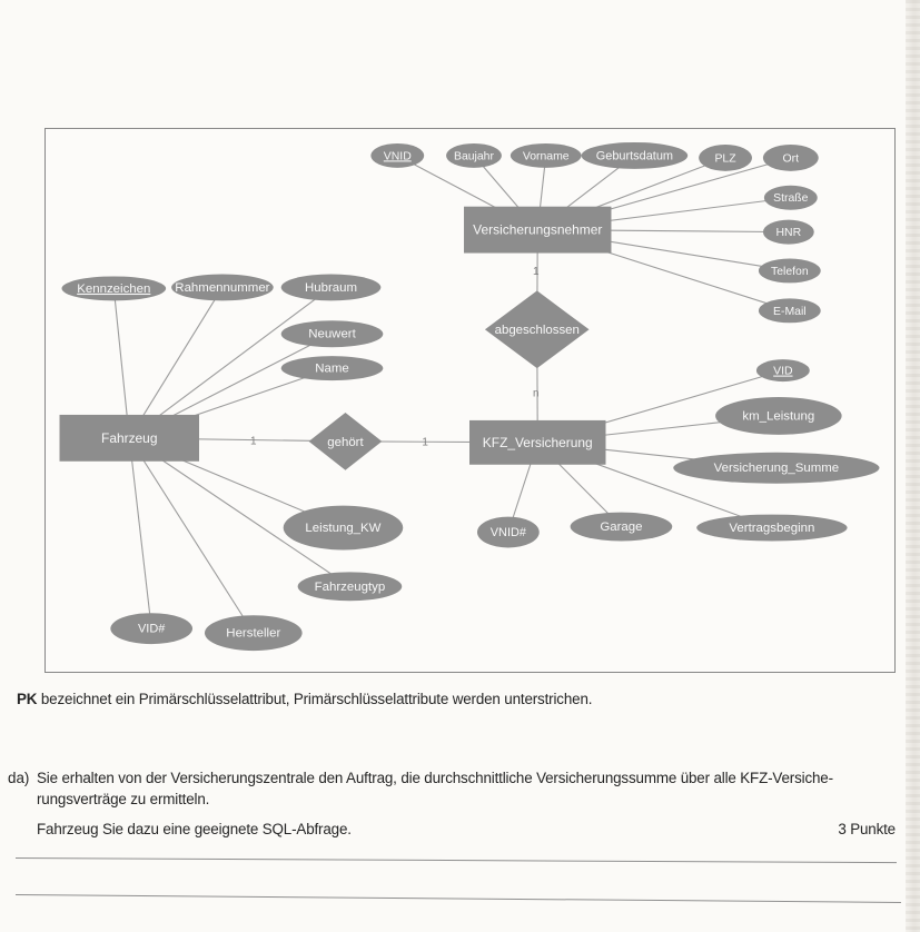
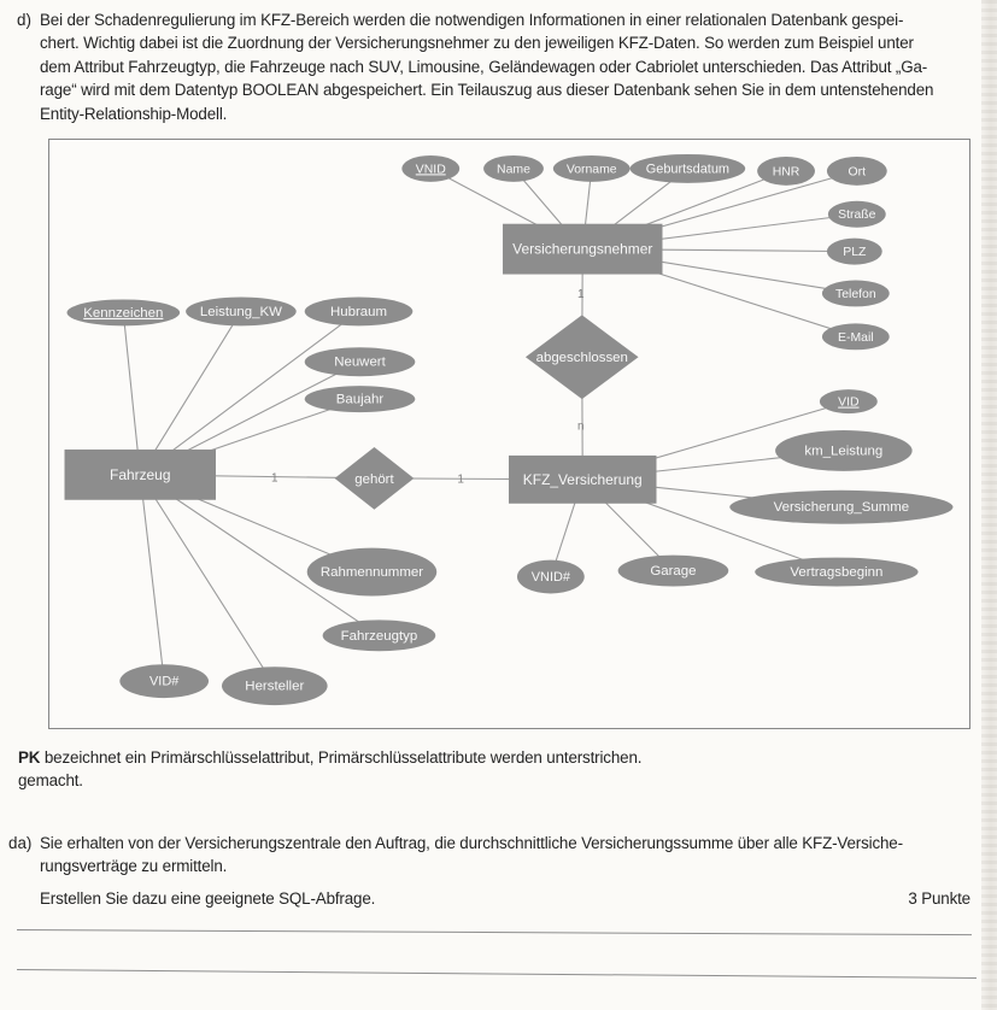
+ d)
+ Bei der Schadenregulierung im KFZ-Bereich werden die notwendigen Informationen in einer relationalen Datenbank gespei-
+ chert. Wichtig dabei ist die Zuordnung der Versicherungsnehmer zu den jeweiligen KFZ-Daten. So werden zum Beispiel unter
+ dem Attribut Fahrzeugtyp, die Fahrzeuge nach SUV, Limousine, Geländewagen oder Cabriolet unterschieden. Das Attribut „Ga-
+ rage“ wird mit dem Datentyp BOOLEAN abgespeichert. Ein Teilauszug aus dieser Datenbank sehen Sie in dem untenstehenden
+ Entity-Relationship-Modell.
  VNID
- Baujahr
+ Name
  Vorname
  Geburtsdatum
- PLZ
+ HNR
  Ort
  Straße
- HNR
+ PLZ
  Telefon
  E-Mail
  Kennzeichen
- Rahmennummer
+ Leistung_KW
  Hubraum
  Neuwert
- Name
+ Baujahr
- Leistung_KW
+ Rahmennummer
  Fahrzeugtyp
  VID#
  Hersteller
  VID
  km_Leistung
  Versicherung_Summe
  Vertragsbeginn
  Garage
  VNID#
  abgeschlossen
  gehört
  Versicherungsnehmer
  Fahrzeug
  KFZ_Versicherung
  1
  n
  1
  1
  PK bezeichnet ein Primärschlüsselattribut, Primärschlüsselattribute werden unterstrichen.
+ gemacht.
  da)
  Sie erhalten von der Versicherungszentrale den Auftrag, die durchschnittliche Versicherungssumme über alle KFZ-Versiche-
  rungsverträge zu ermitteln.
- Fahrzeug Sie dazu eine geeignete SQL-Abfrage.
+ Erstellen Sie dazu eine geeignete SQL-Abfrage.
  3 Punkte
